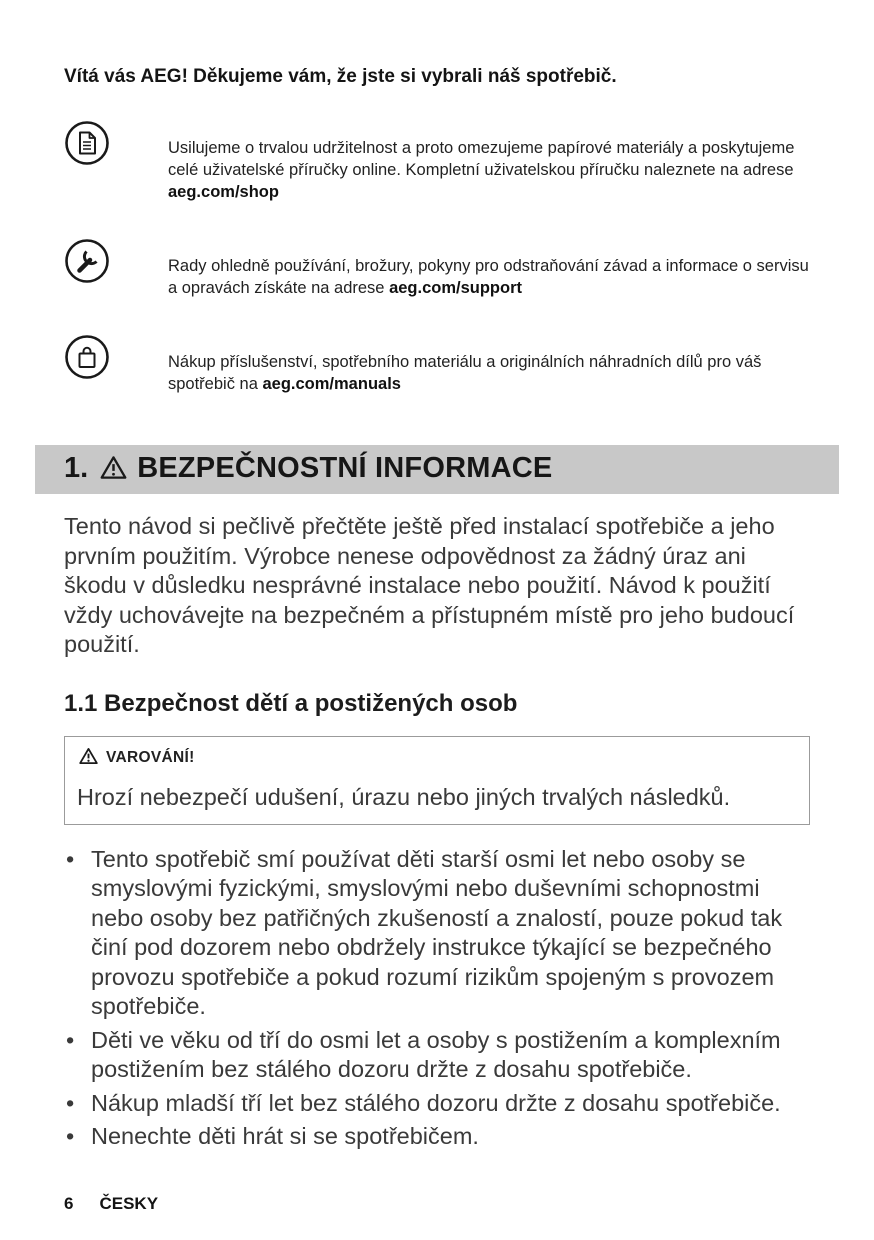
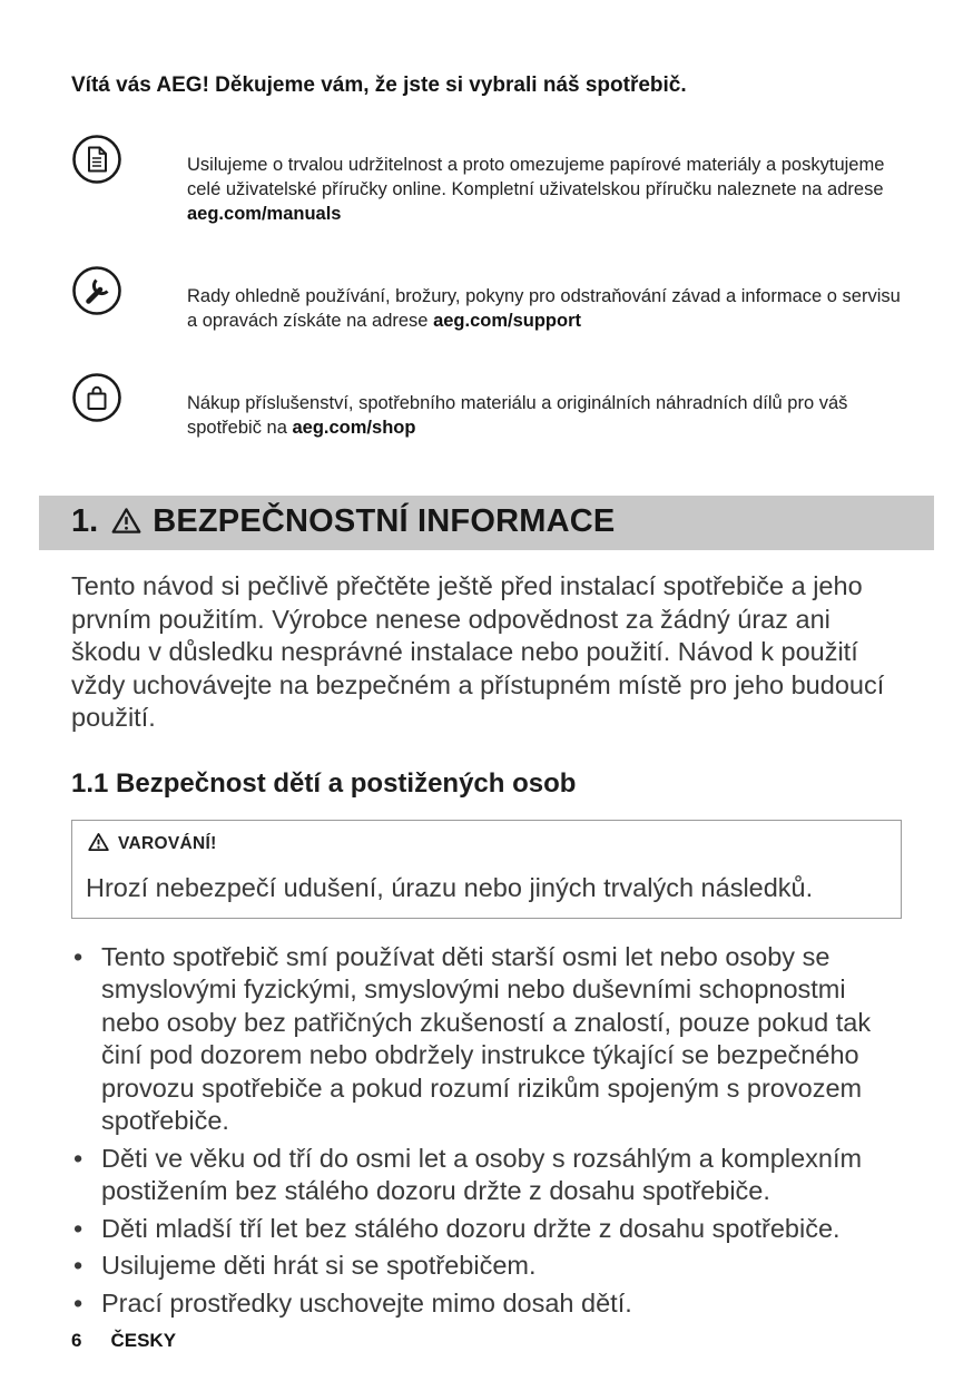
  Vítá vás AEG! Děkujeme vám, že jste si vybrali náš spotřebič.
- Usilujeme o trvalou udržitelnost a proto omezujeme papírové materiály a poskytujeme celé uživatelské příručky online. Kompletní uživatelskou příručku naleznete na adrese aeg.com/shop
+ Usilujeme o trvalou udržitelnost a proto omezujeme papírové materiály a poskytujeme celé uživatelské příručky online. Kompletní uživatelskou příručku naleznete na adrese aeg.com/manuals
  Rady ohledně používání, brožury, pokyny pro odstraňování závad a informace o servisu a opravách získáte na adrese aeg.com/support
- Nákup příslušenství, spotřebního materiálu a originálních náhradních dílů pro váš spotřebič na aeg.com/manuals
+ Nákup příslušenství, spotřebního materiálu a originálních náhradních dílů pro váš spotřebič na aeg.com/shop
  1.
  BEZPEČNOSTNÍ INFORMACE
  Tento návod si pečlivě přečtěte ještě před instalací spotřebiče a jeho prvním použitím. Výrobce nenese odpovědnost za žádný úraz ani škodu v důsledku nesprávné instalace nebo použití. Návod k použití vždy uchovávejte na bezpečném a přístupném místě pro jeho budoucí použití.
  1.1 Bezpečnost dětí a postižených osob
  VAROVÁNÍ!
  Hrozí nebezpečí udušení, úrazu nebo jiných trvalých následků.
  Tento spotřebič smí používat děti starší osmi let nebo osoby se smyslovými fyzickými, smyslovými nebo duševními schopnostmi nebo osoby bez patřičných zkušeností a znalostí, pouze pokud tak činí pod dozorem nebo obdržely instrukce týkající se bezpečného provozu spotřebiče a pokud rozumí rizikům spojeným s provozem spotřebiče.
- Děti ve věku od tří do osmi let a osoby s postižením a komplexním postižením bez stálého dozoru držte z dosahu spotřebiče.
+ Děti ve věku od tří do osmi let a osoby s rozsáhlým a komplexním postižením bez stálého dozoru držte z dosahu spotřebiče.
- Nákup mladší tří let bez stálého dozoru držte z dosahu spotřebiče.
+ Děti mladší tří let bez stálého dozoru držte z dosahu spotřebiče.
- Nenechte děti hrát si se spotřebičem.
+ Usilujeme děti hrát si se spotřebičem.
+ Prací prostředky uschovejte mimo dosah dětí.
  6 ČESKY
